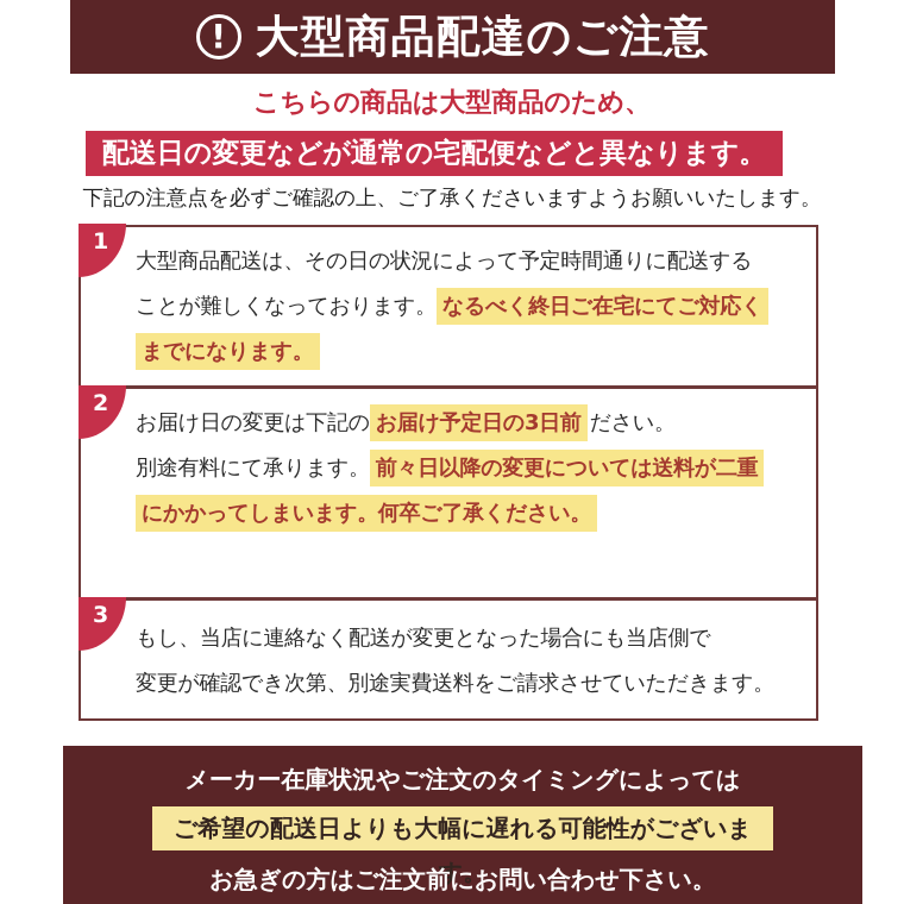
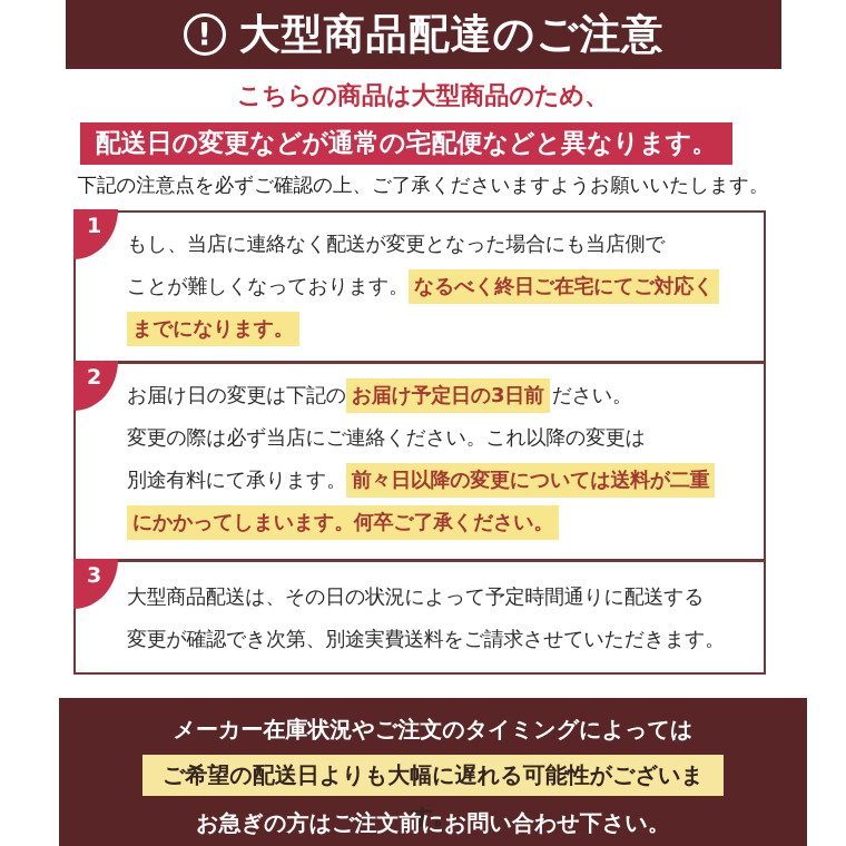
  !
  大型商品配達のご注意
  こちらの商品は大型商品のため、
  配送日の変更などが通常の宅配便などと異なります。
  下記の注意点を必ずご確認の上、ご了承くださいますようお願いいたします。
  1
- 大型商品配送は、その日の状況によって予定時間通りに配送する
+ もし、当店に連絡なく配送が変更となった場合にも当店側で
  ことが難しくなっております。 なるべく終日ご在宅にてご対応く
  までになります。
  2
  お届け日の変更は下記の お届け予定日の3日前 ださい。
+ 変更の際は必ず当店にご連絡ください。これ以降の変更は
  別途有料にて承ります。 前々日以降の変更については送料が二重
  にかかってしまいます。何卒ご了承ください。
  3
- もし、当店に連絡なく配送が変更となった場合にも当店側で
+ 大型商品配送は、その日の状況によって予定時間通りに配送する
  変更が確認でき次第、別途実費送料をご請求させていただきます。
  メーカー在庫状況やご注文のタイミングによっては
  ご希望の配送日よりも大幅に遅れる可能性がございます。
  お急ぎの方はご注文前にお問い合わせ下さい。
